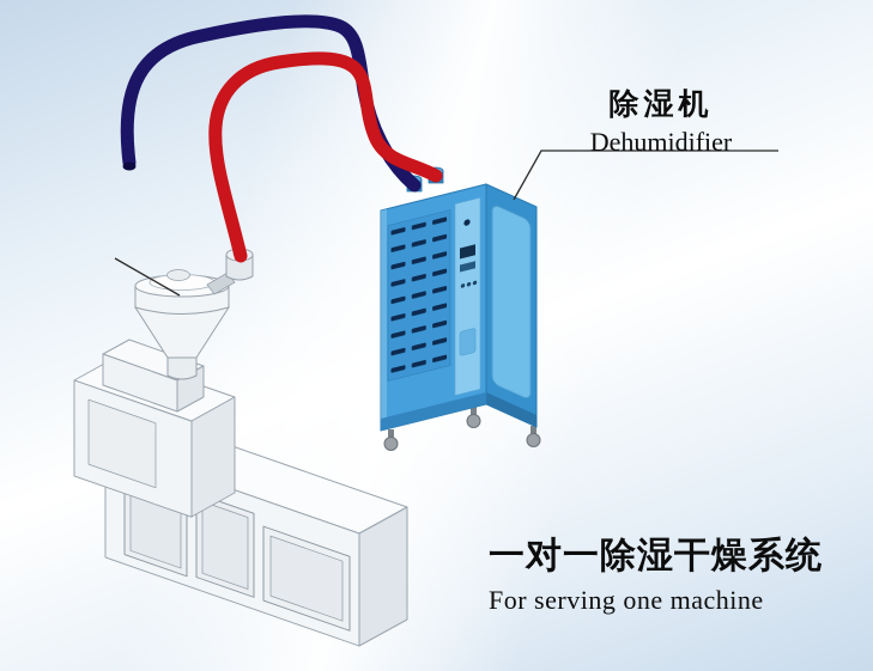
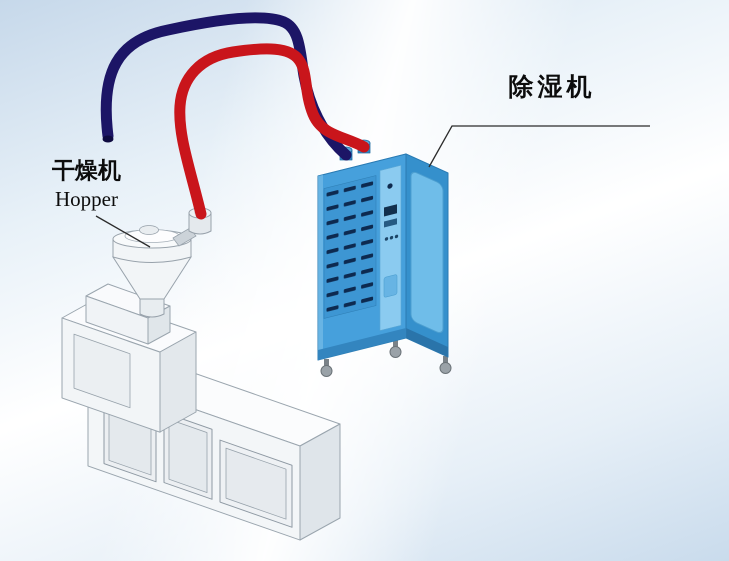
+ 干燥机
+ Hopper
  除湿机
- Dehumidifier
- 一对一除湿干燥系统
- For serving one machine
